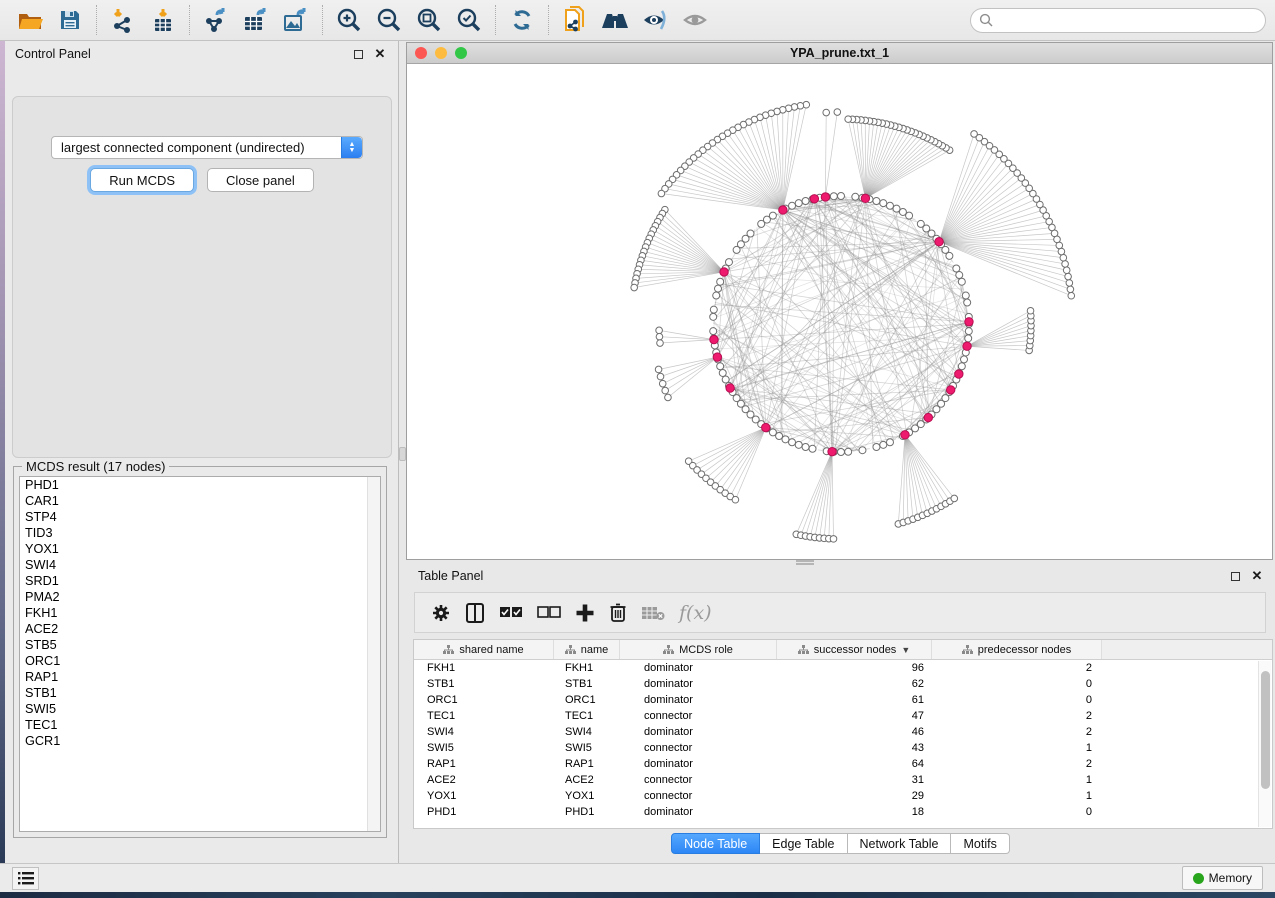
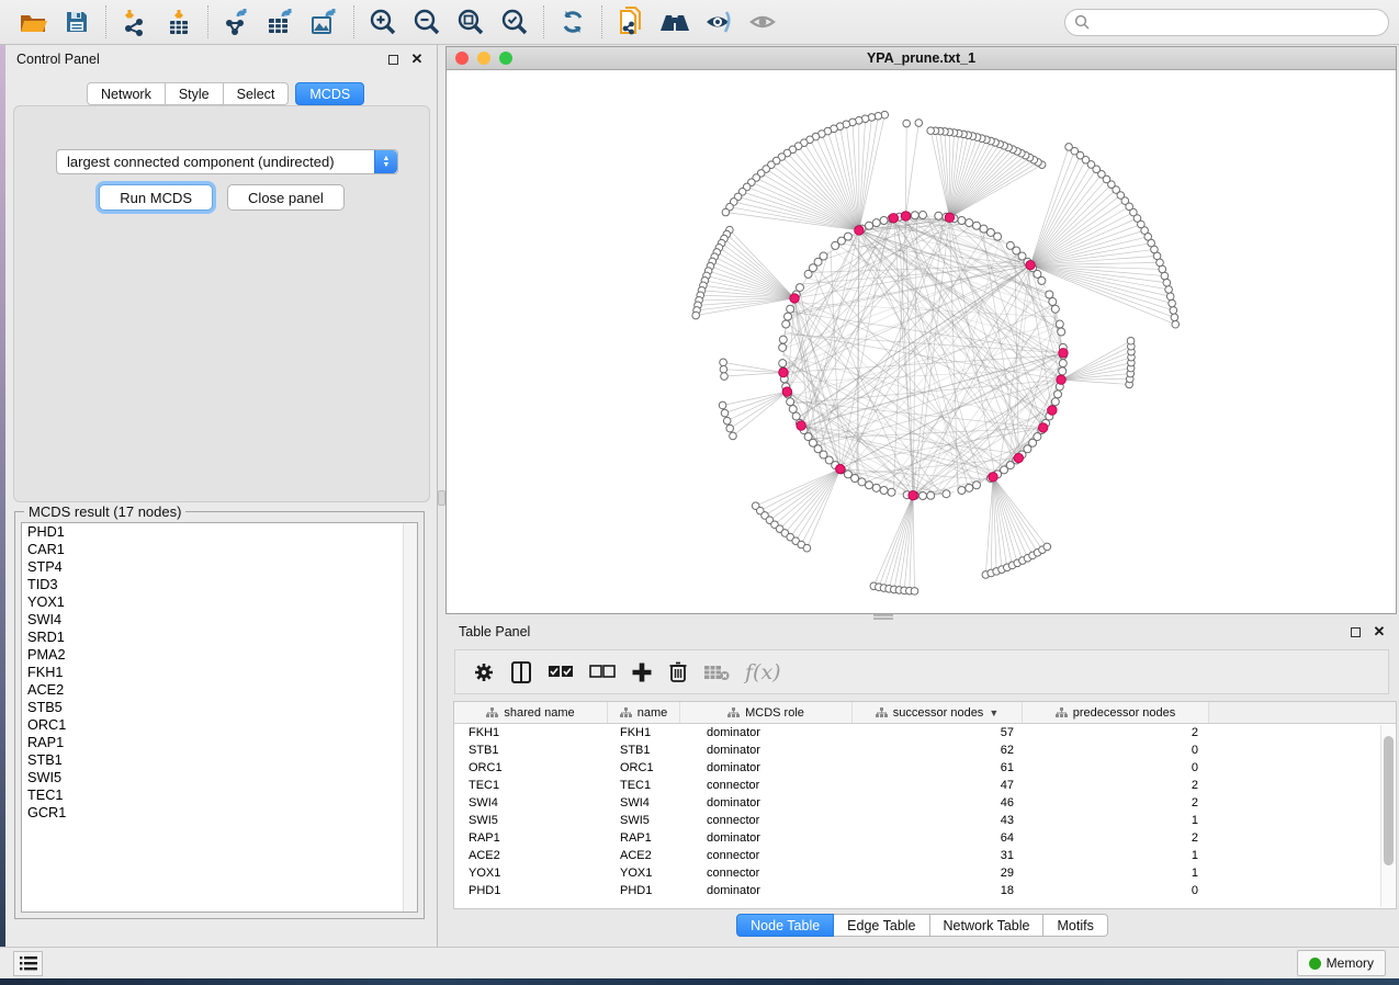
  Control Panel
  ✕
+ Network
+ Style
+ Select
+ MCDS
  largest connected component (undirected)
  Run MCDS
  Close panel
  MCDS result (17 nodes)
  PHD1
  CAR1
  STP4
  TID3
  YOX1
  SWI4
  SRD1
  PMA2
  FKH1
  ACE2
  STB5
  ORC1
  RAP1
  STB1
  SWI5
  TEC1
  GCR1
  YPA_prune.txt_1
  Table Panel
  ✕
  f(x)
  shared name
  name
  MCDS role
  successor nodes
  ▼
  predecessor nodes
  FKH1
  FKH1
  dominator
- 96
+ 57
  2
  STB1
  STB1
  dominator
  62
  0
  ORC1
  ORC1
  dominator
  61
  0
  TEC1
  TEC1
  connector
  47
  2
  SWI4
  SWI4
  dominator
  46
  2
  SWI5
  SWI5
  connector
  43
  1
  RAP1
  RAP1
  dominator
  64
  2
  ACE2
  ACE2
  connector
  31
  1
  YOX1
  YOX1
  connector
  29
  1
  PHD1
  PHD1
  dominator
  18
  0
  Node Table
  Edge Table
  Network Table
  Motifs
  Memory
